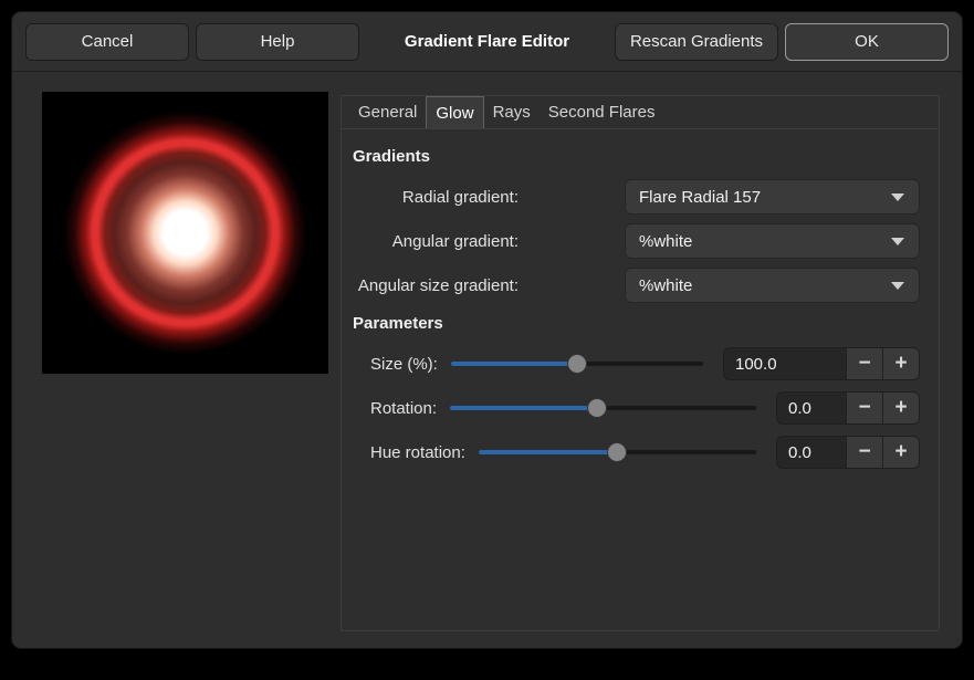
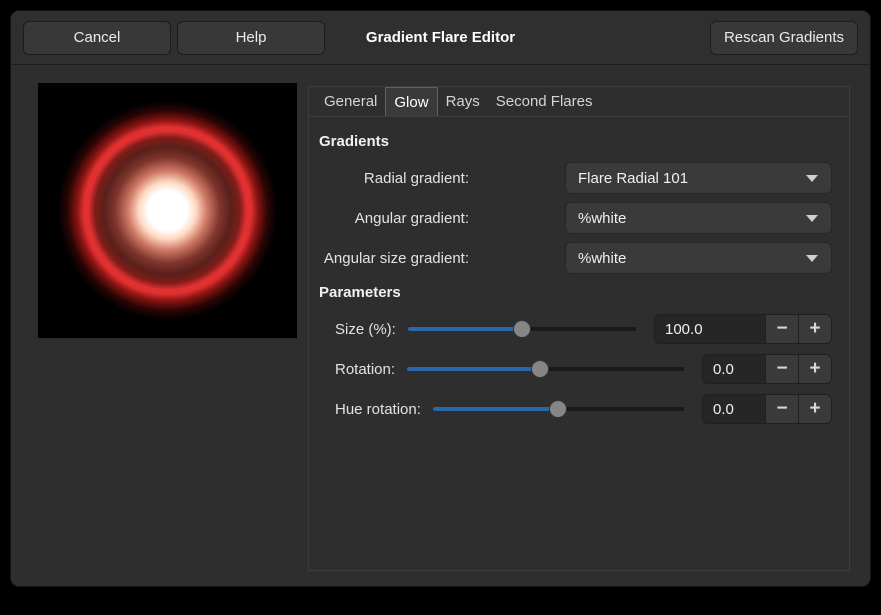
  Cancel
  Help
  Gradient Flare Editor
  Rescan Gradients
- OK
  General
  Glow
  Rays
  Second Flares
  Gradients
  Radial gradient:
- Flare Radial 157
+ Flare Radial 101
  Angular gradient:
  %white
  Angular size gradient:
  %white
  Parameters
  Size (%):
  100.0
  −
  +
  Rotation:
  0.0
  −
  +
  Hue rotation:
  0.0
  −
  +
